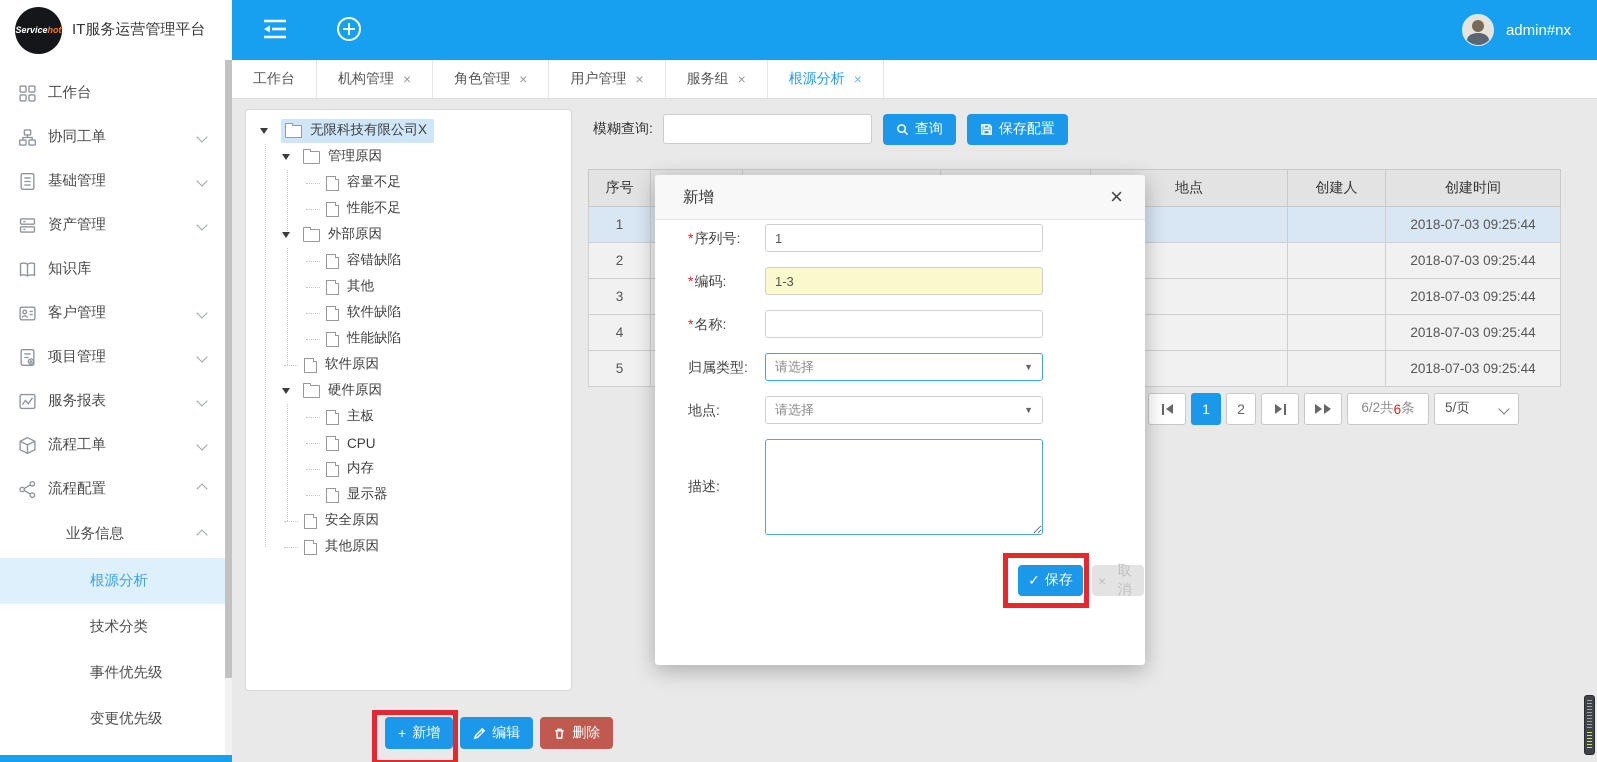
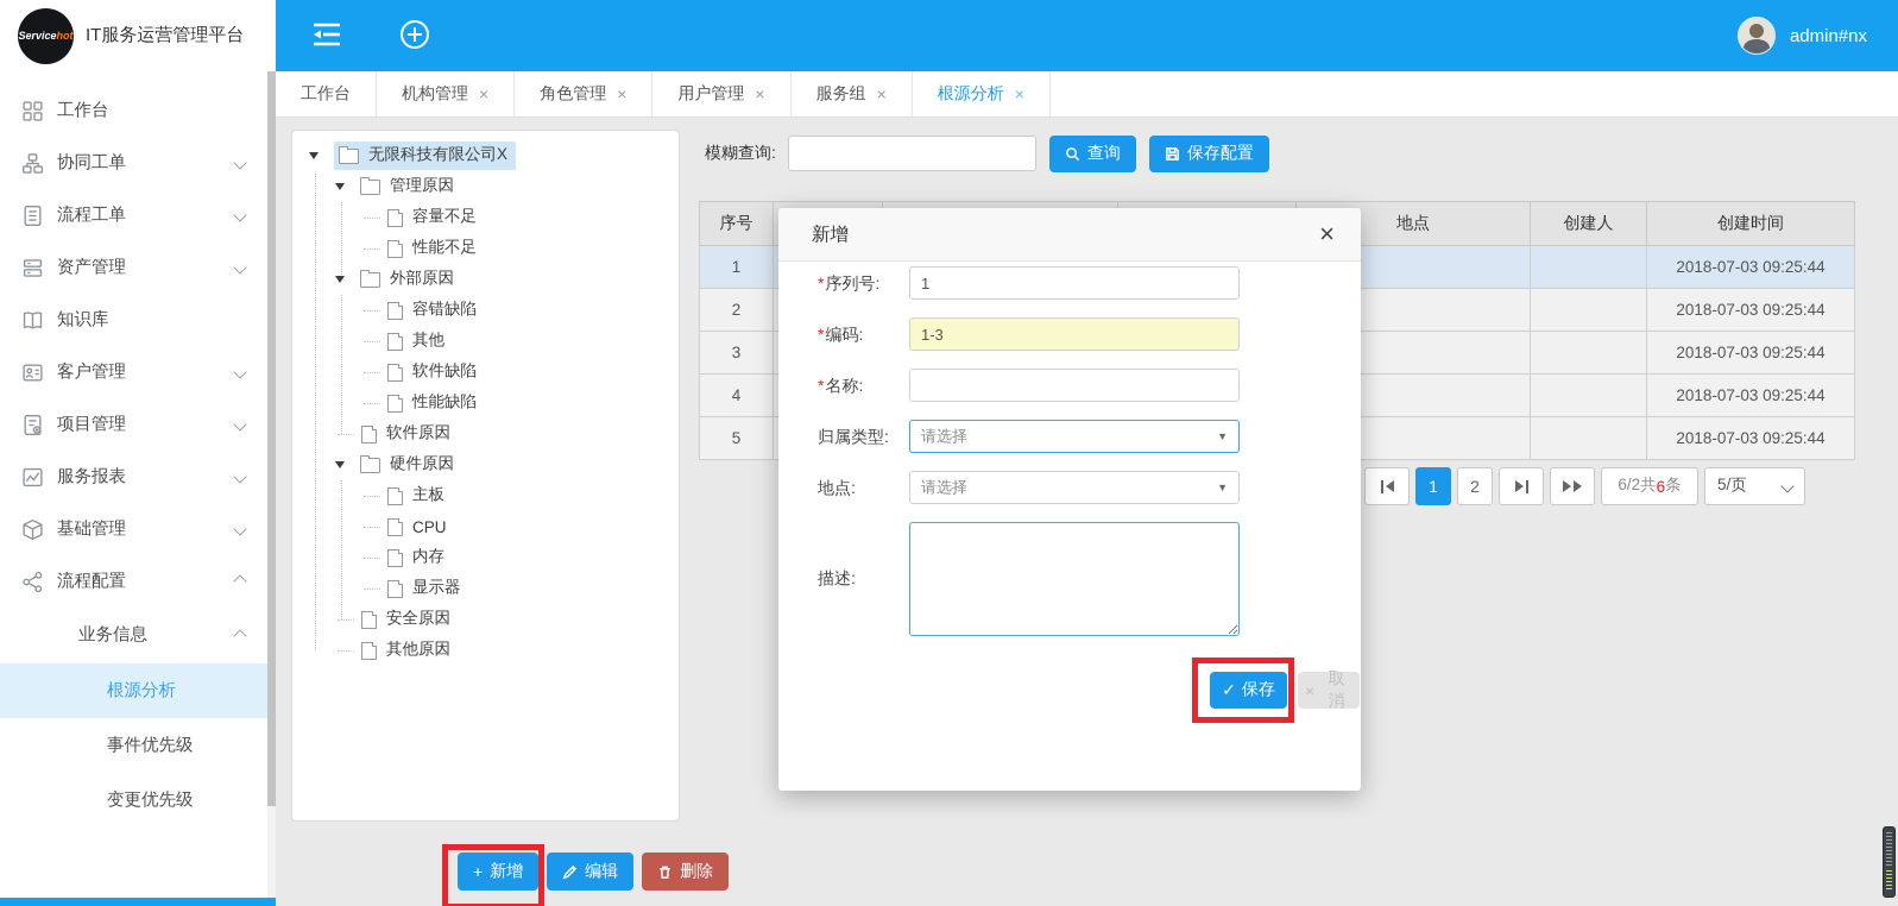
  Service
  hot
  IT服务运营管理平台
  admin#nx
  工作台
  协同工单
- 基础管理
+ 流程工单
  资产管理
  知识库
  客户管理
  项目管理
  服务报表
- 流程工单
+ 基础管理
  流程配置
  业务信息
  根源分析
- 技术分类
  事件优先级
  变更优先级
  工作台
  机构管理
  ×
  角色管理
  ×
  用户管理
  ×
  服务组
  ×
  根源分析
  ×
  无限科技有限公司X
  管理原因
  容量不足
  性能不足
  外部原因
  容错缺陷
  其他
  软件缺陷
  性能缺陷
  软件原因
  硬件原因
  主板
  CPU
  内存
  显示器
  安全原因
  其他原因
  +
  新增
  编辑
  删除
  模糊查询:
  查询
  保存配置
  序号				地点	创建人	创建时间
  1						2018-07-03 09:25:44
  2						2018-07-03 09:25:44
  3						2018-07-03 09:25:44
  4						2018-07-03 09:25:44
  5						2018-07-03 09:25:44
  1
  2
  6/2共
  6
  条
  5/页
  新增
  ×
  *序列号:
  1
  *编码:
  1-3
  *名称:
  归属类型:
  请选择
  ▼
  地点:
  请选择
  ▼
  描述:
  ✓
  保存
  ×
  取消
